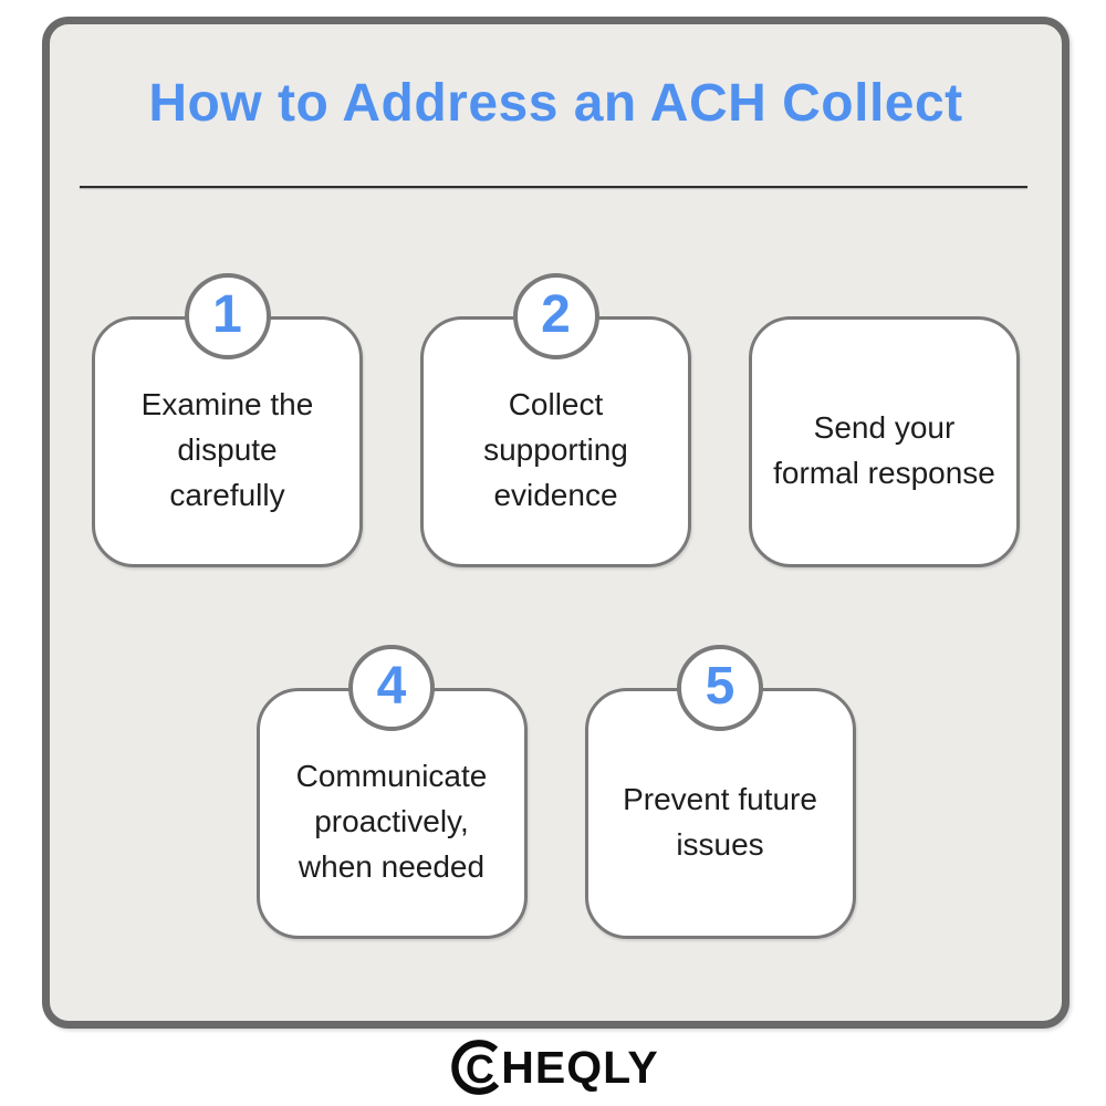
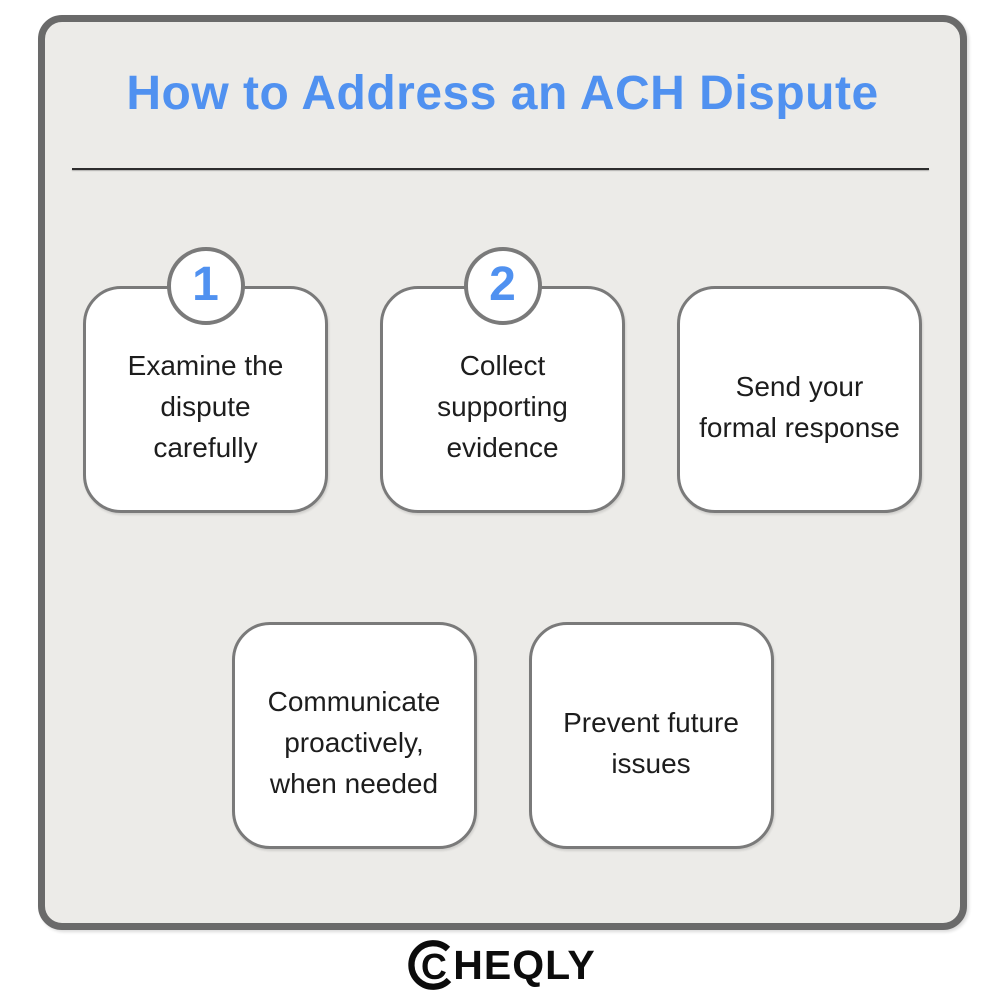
- How to Address an ACH Collect
+ How to Address an ACH Dispute
  1
  Examine the
  dispute
  carefully
  2
  Collect
  supporting
  evidence
  Send your
  formal response
- 4
  Communicate
  proactively,
  when needed
- 5
  Prevent future
  issues
  C
  HEQLY
